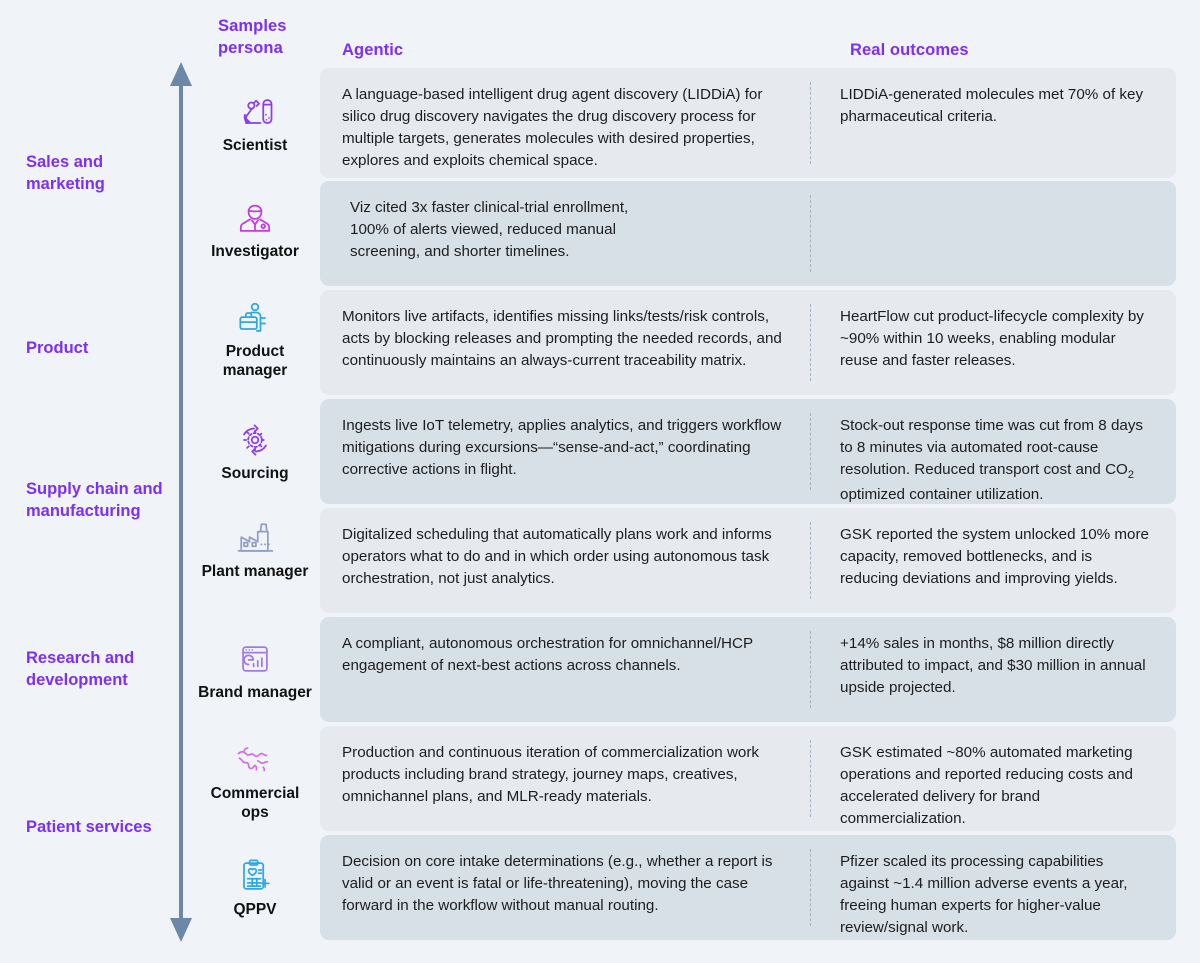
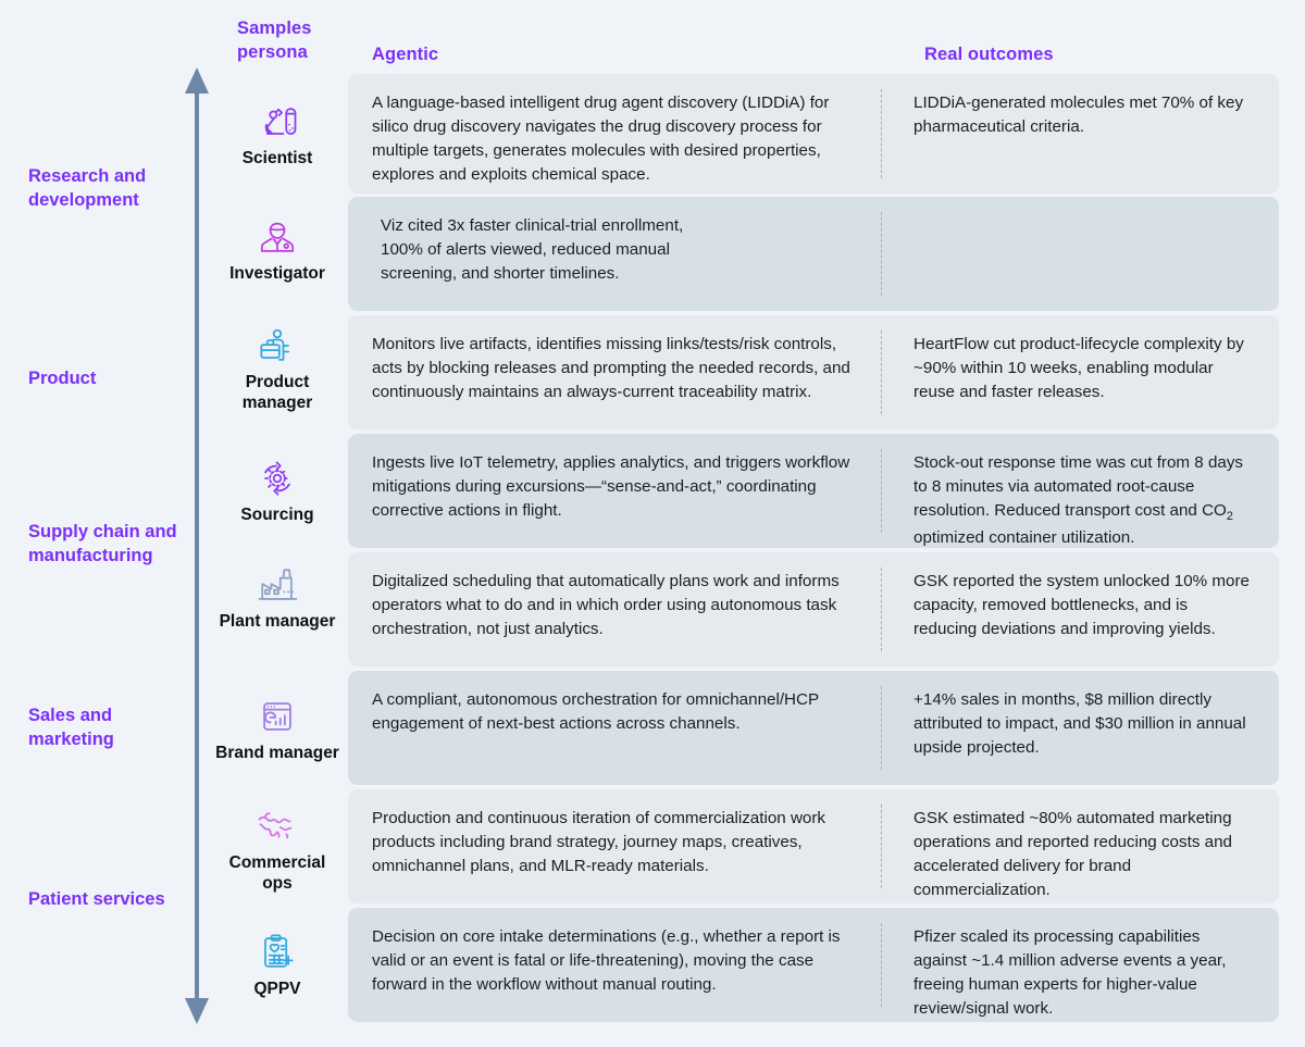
  Samples
  persona
  Agentic
  Real outcomes
- Sales and marketing
+ Research and development
  Product
  Supply chain and manufacturing
- Research and development
+ Sales and marketing
  Patient services
  Scientist
  A language-based intelligent drug agent discovery (LIDDiA) for silico drug discovery navigates the drug discovery process for multiple targets, generates molecules with desired properties, explores and exploits chemical space.
  LIDDiA-generated molecules met 70% of key pharmaceutical criteria.
  Investigator
  Viz cited 3x faster clinical-trial enrollment, 100% of alerts viewed, reduced manual screening, and shorter timelines.
  Product manager
  Monitors live artifacts, identifies missing links/tests/risk controls, acts by blocking releases and prompting the needed records, and continuously maintains an always-current traceability matrix.
  HeartFlow cut product-lifecycle complexity by ~90% within 10 weeks, enabling modular reuse and faster releases.
  Sourcing
  Ingests live IoT telemetry, applies analytics, and triggers workflow mitigations during excursions—“sense-and-act,” coordinating corrective actions in flight.
  Stock-out response time was cut from 8 days to 8 minutes via automated root-cause resolution. Reduced transport cost and CO2 optimized container utilization.
  Plant manager
  Digitalized scheduling that automatically plans work and informs operators what to do and in which order using autonomous task orchestration, not just analytics.
  GSK reported the system unlocked 10% more capacity, removed bottlenecks, and is reducing deviations and improving yields.
  Brand manager
  A compliant, autonomous orchestration for omnichannel/HCP engagement of next-best actions across channels.
  +14% sales in months, $8 million directly attributed to impact, and $30 million in annual upside projected.
  Commercial ops
  Production and continuous iteration of commercialization work products including brand strategy, journey maps, creatives, omnichannel plans, and MLR-ready materials.
  GSK estimated ~80% automated marketing operations and reported reducing costs and accelerated delivery for brand commercialization.
  QPPV
  Decision on core intake determinations (e.g., whether a report is valid or an event is fatal or life-threatening), moving the case forward in the workflow without manual routing.
  Pfizer scaled its processing capabilities against ~1.4 million adverse events a year, freeing human experts for higher-value review/signal work.
